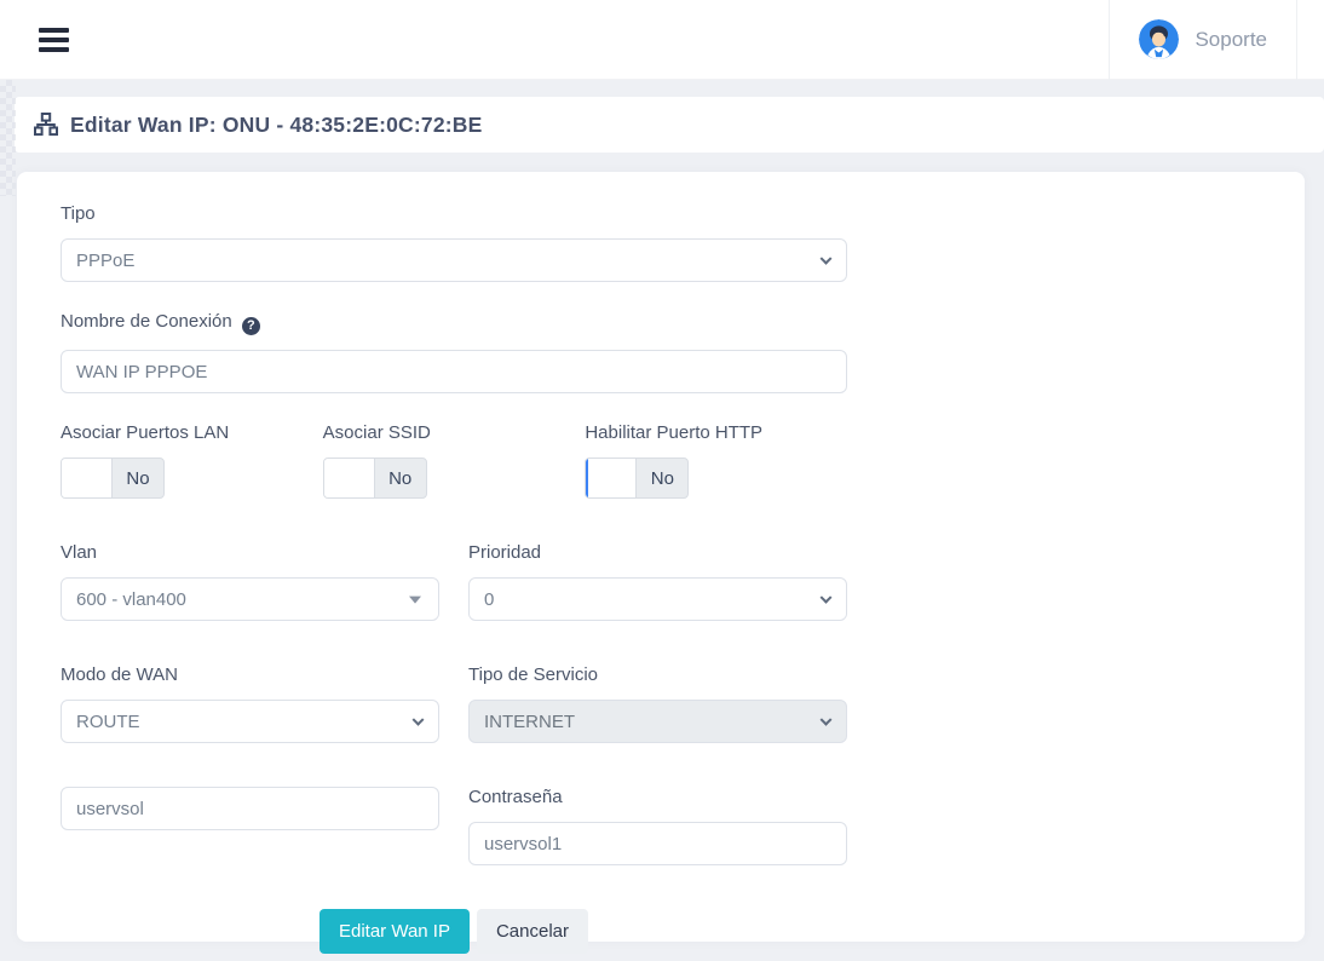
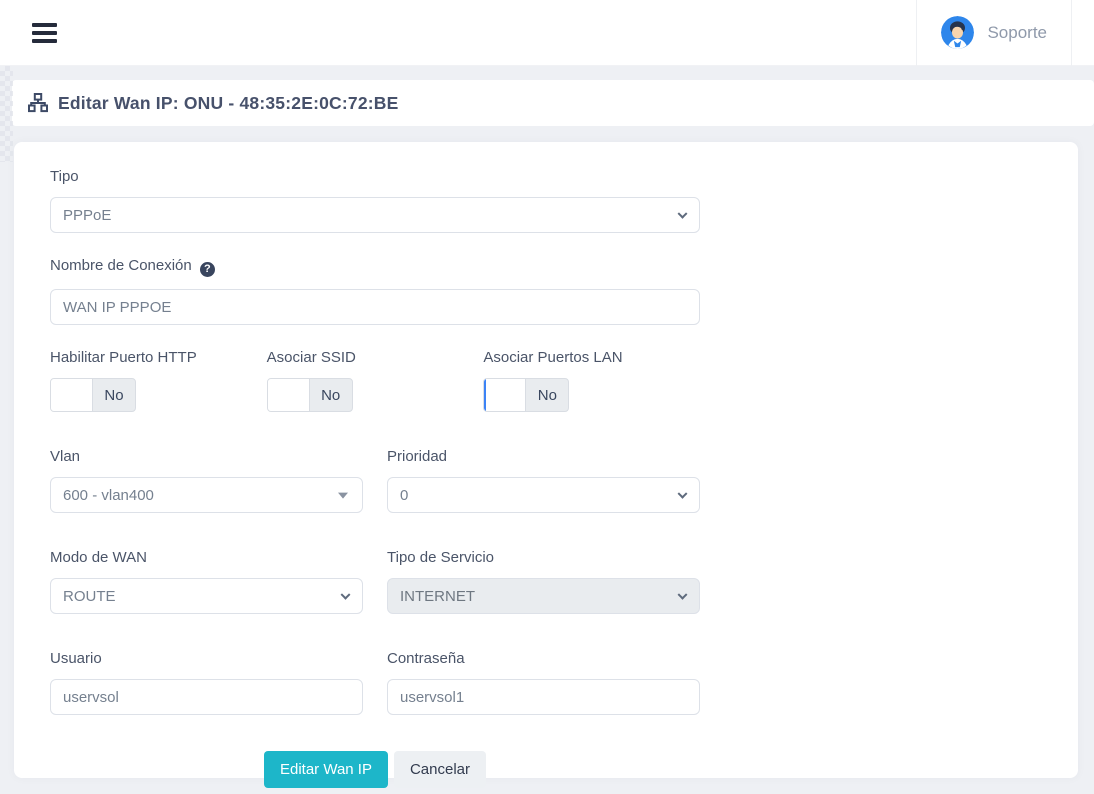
  Soporte
  Editar Wan IP: ONU - 48:35:2E:0C:72:BE
  Tipo
  PPPoE
  Nombre de Conexión ?
  WAN IP PPPOE
- Asociar Puertos LAN
+ Habilitar Puerto HTTP
  No
  Asociar SSID
  No
- Habilitar Puerto HTTP
+ Asociar Puertos LAN
  No
  Vlan
  600 - vlan400
  Prioridad
  0
  Modo de WAN
  ROUTE
  Tipo de Servicio
  INTERNET
+ Usuario
  uservsol
  Contraseña
  uservsol1
  Editar Wan IP
  Cancelar
